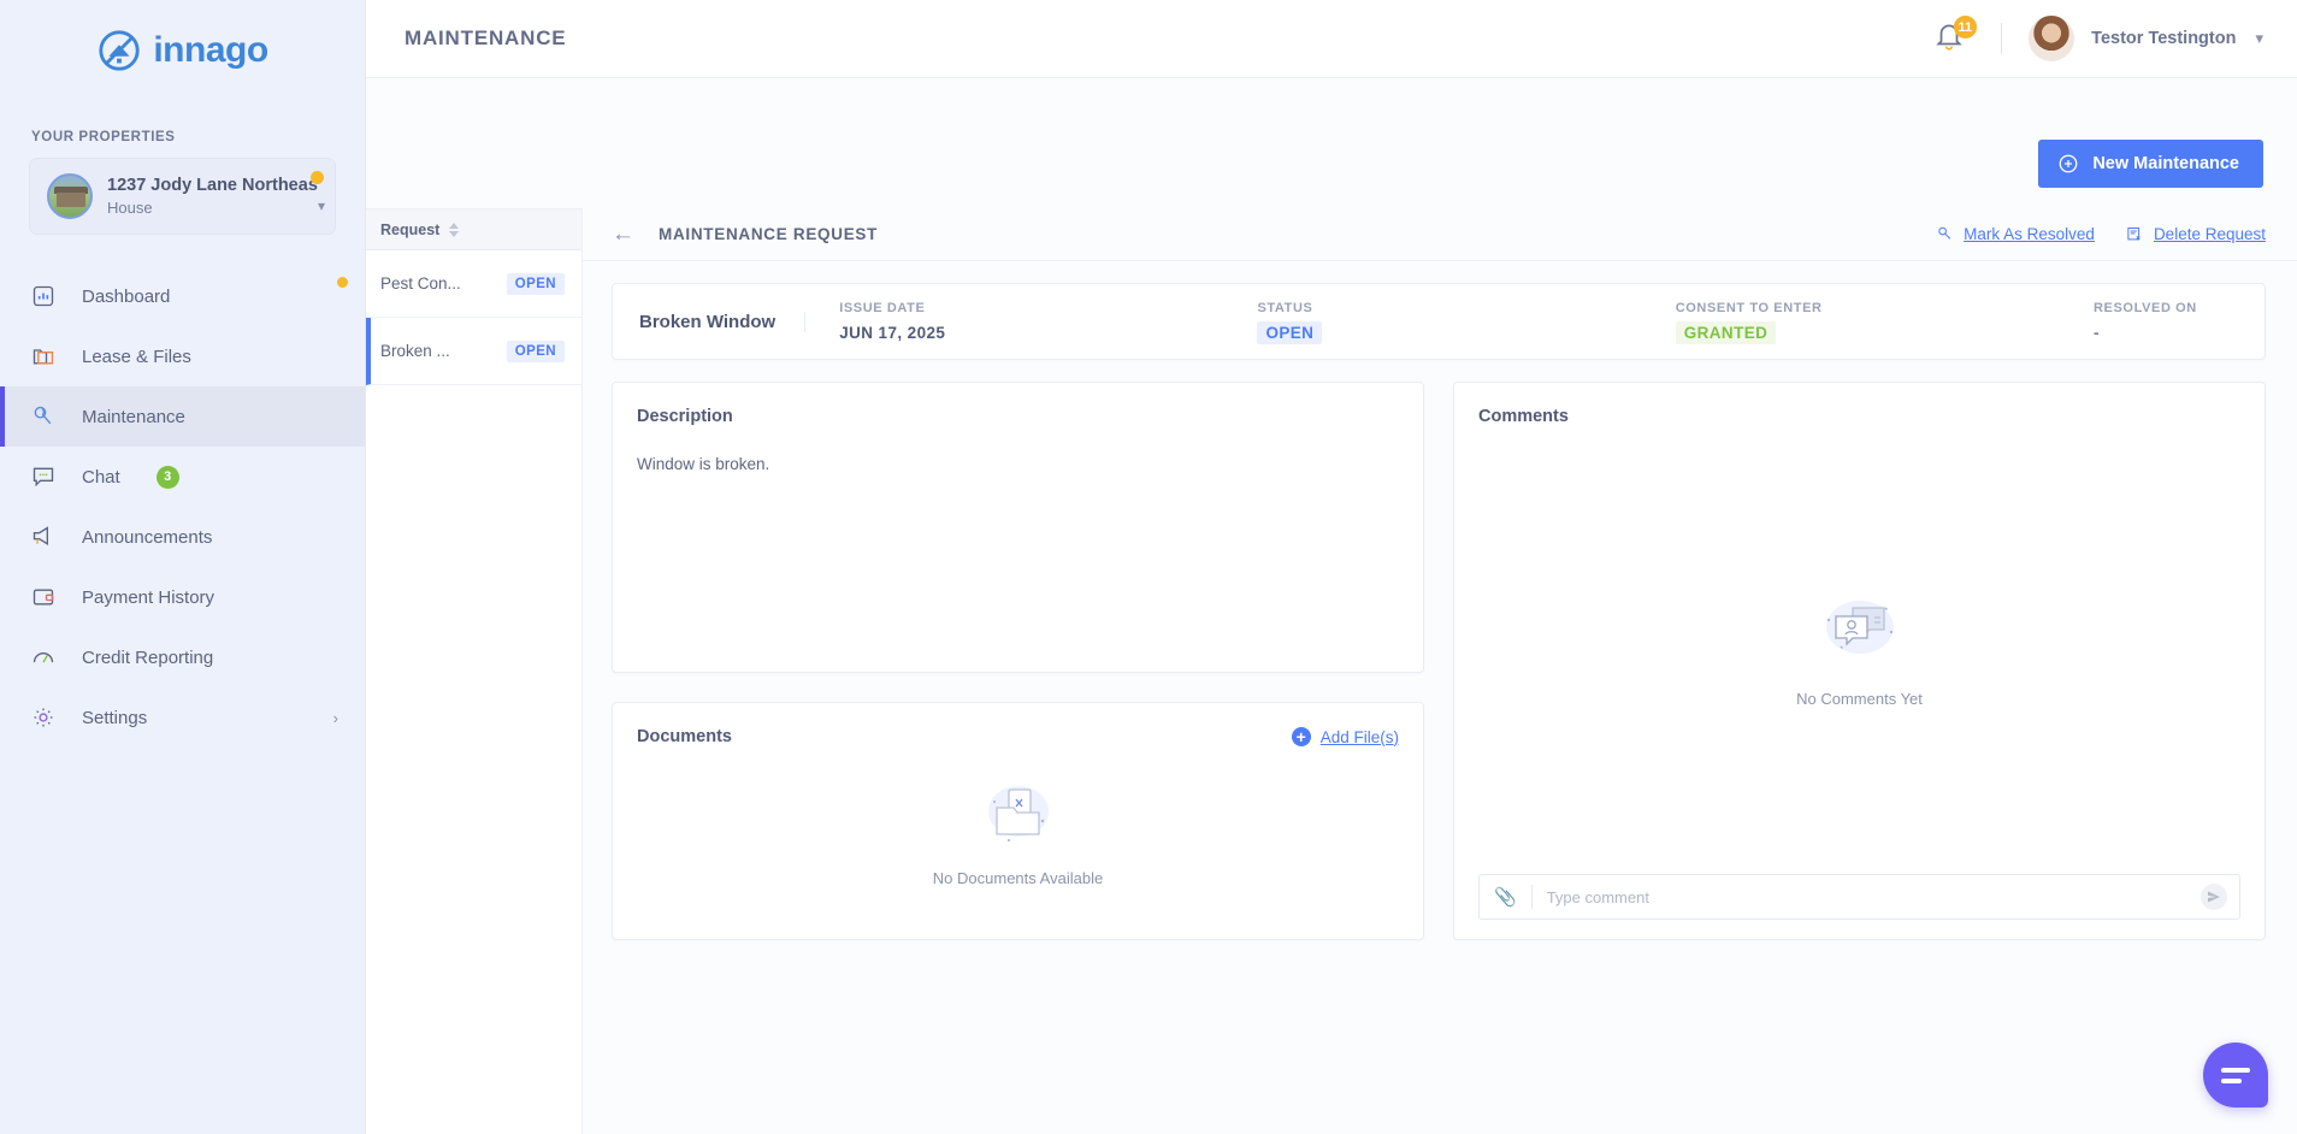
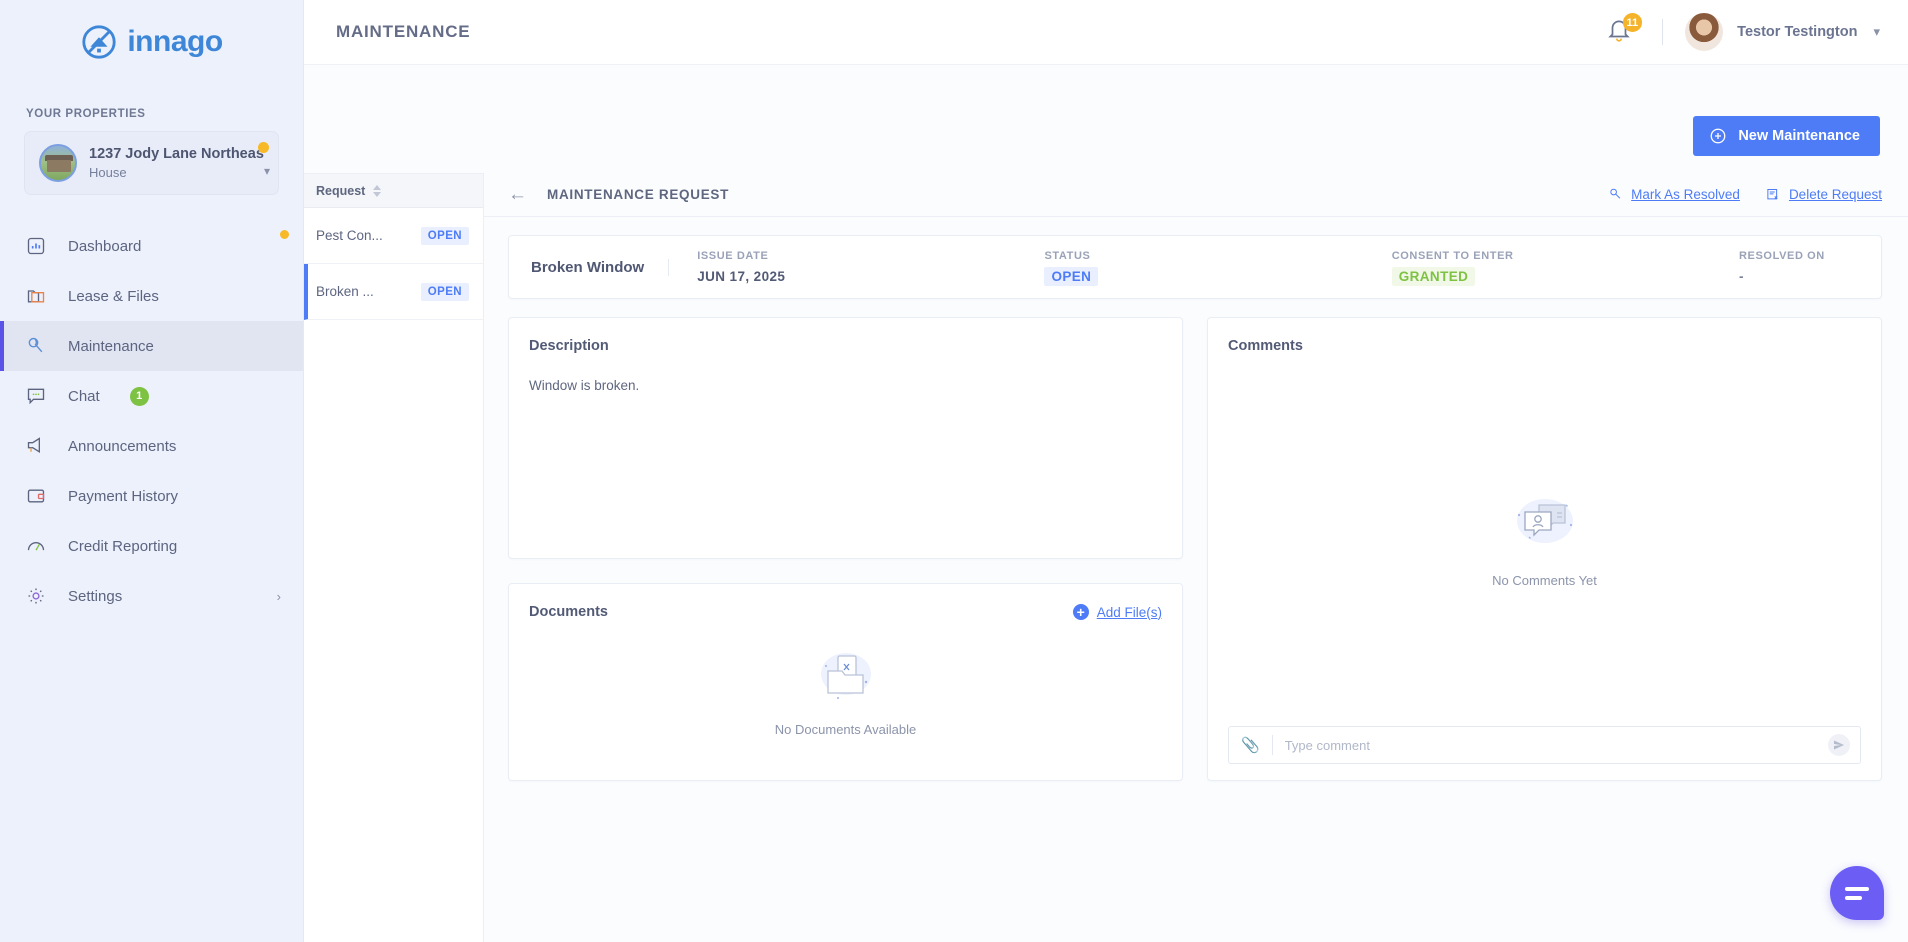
  innago
  YOUR PROPERTIES
  1237 Jody Lane Northeas
  House
  ▾
  Dashboard
  Lease & Files
  Maintenance
  Chat
- 3
+ 1
  Announcements
  Payment History
  Credit Reporting
  Settings
  ›
  MAINTENANCE
  11
  Testor Testington
  ▾
  New Maintenance
  Request
  Pest Con...
  OPEN
  Broken ...
  OPEN
  ←
  MAINTENANCE REQUEST
  Mark As Resolved
  Delete Request
  Broken Window
  ISSUE DATE
  JUN 17, 2025
  STATUS
  OPEN
  CONSENT TO ENTER
  GRANTED
  RESOLVED ON
  -
  Description
  Window is broken.
  Documents
  +
  Add File(s)
  No Documents Available
  Comments
  No Comments Yet
  📎
  Type comment
